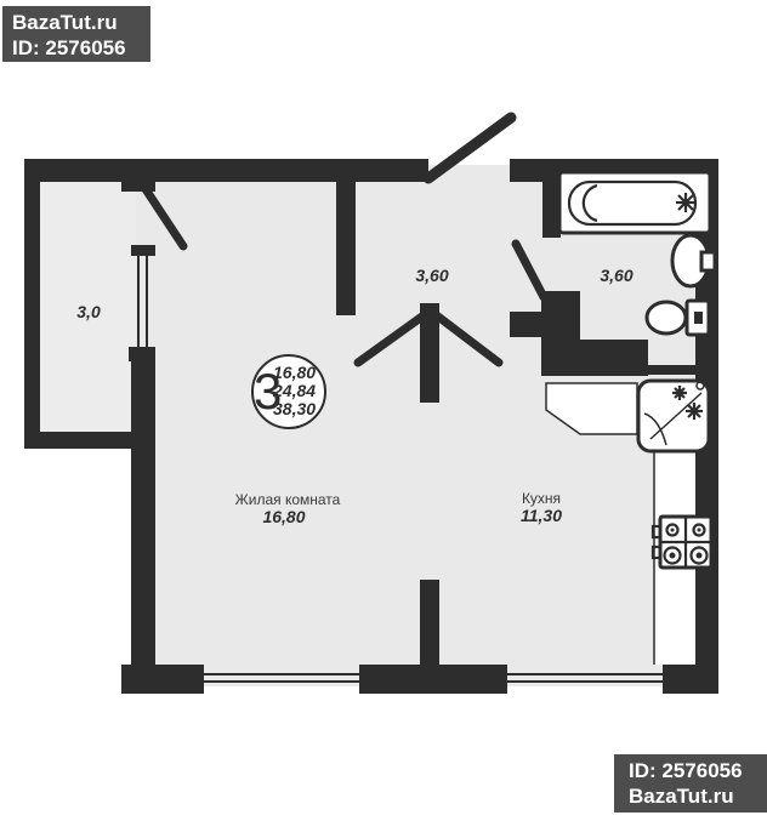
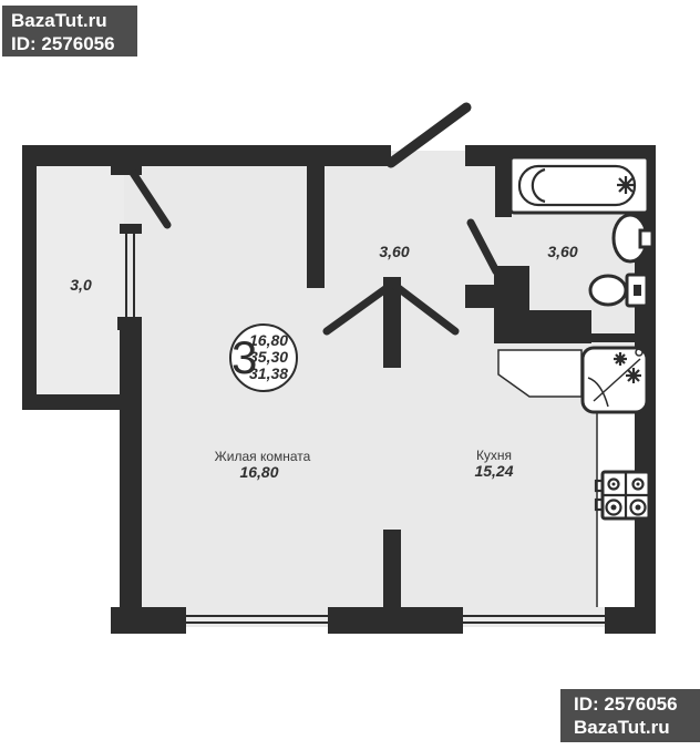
  3
  16,80
- 24,84
+ 35,30
- 38,30
+ 31,38
  3,0
  3,60
  3,60
  Жилая комната
  16,80
  Кухня
- 11,30
+ 15,24
  BazaTut.ru
  ID: 2576056
  ID: 2576056
  BazaTut.ru
